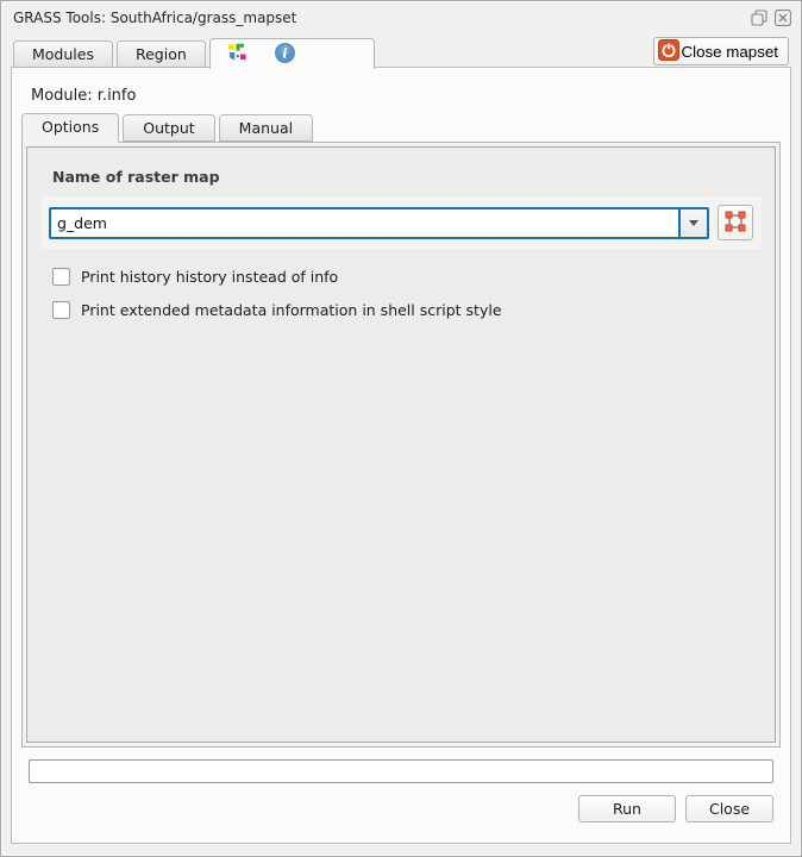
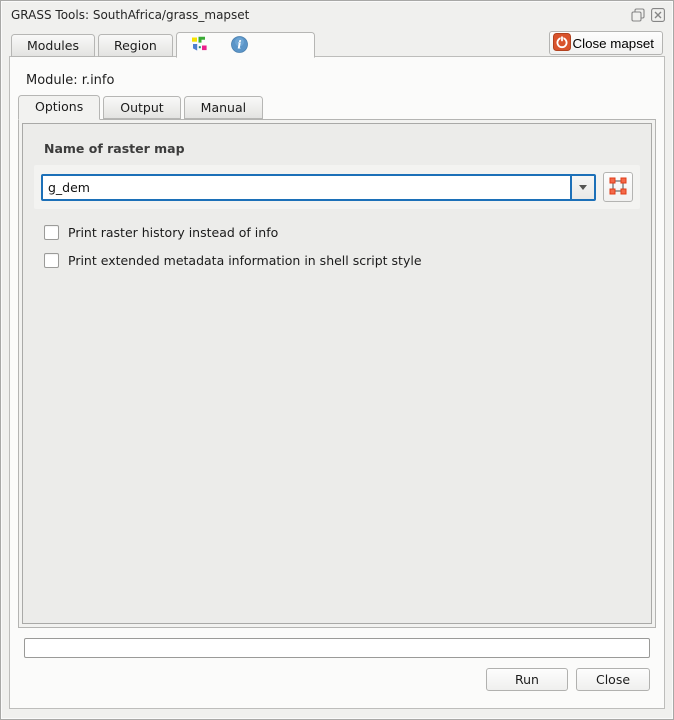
  GRASS Tools: SouthAfrica/grass_mapset
  Modules
  Region
  i
  Close mapset
  Module: r.info
  Options
  Output
  Manual
  Name of raster map
  g_dem
- Print history history instead of info
+ Print raster history instead of info
  Print extended metadata information in shell script style
  Run
  Close
